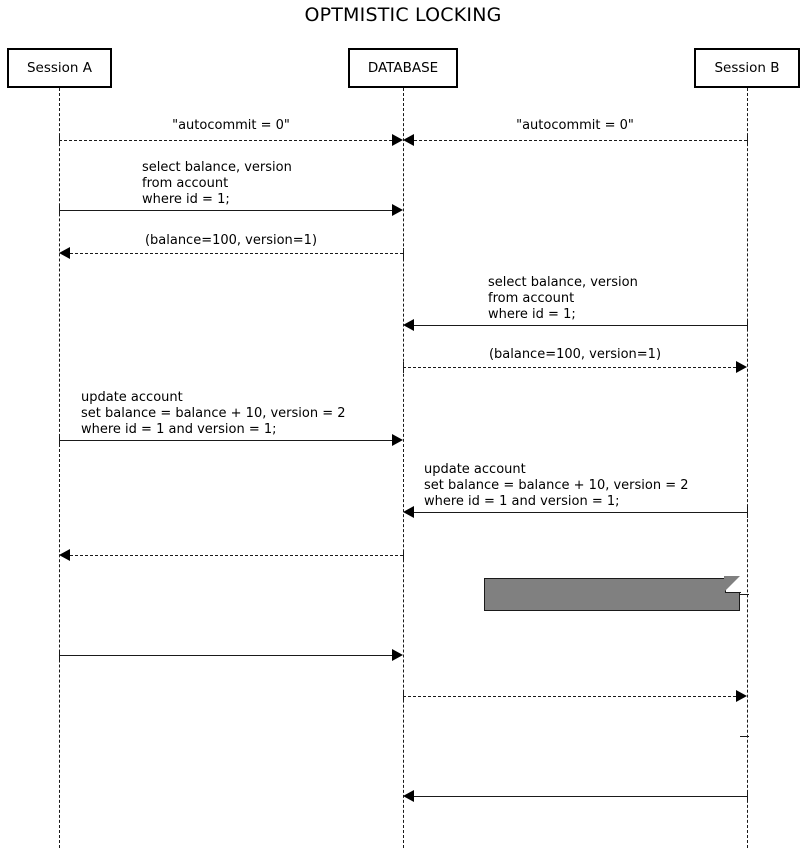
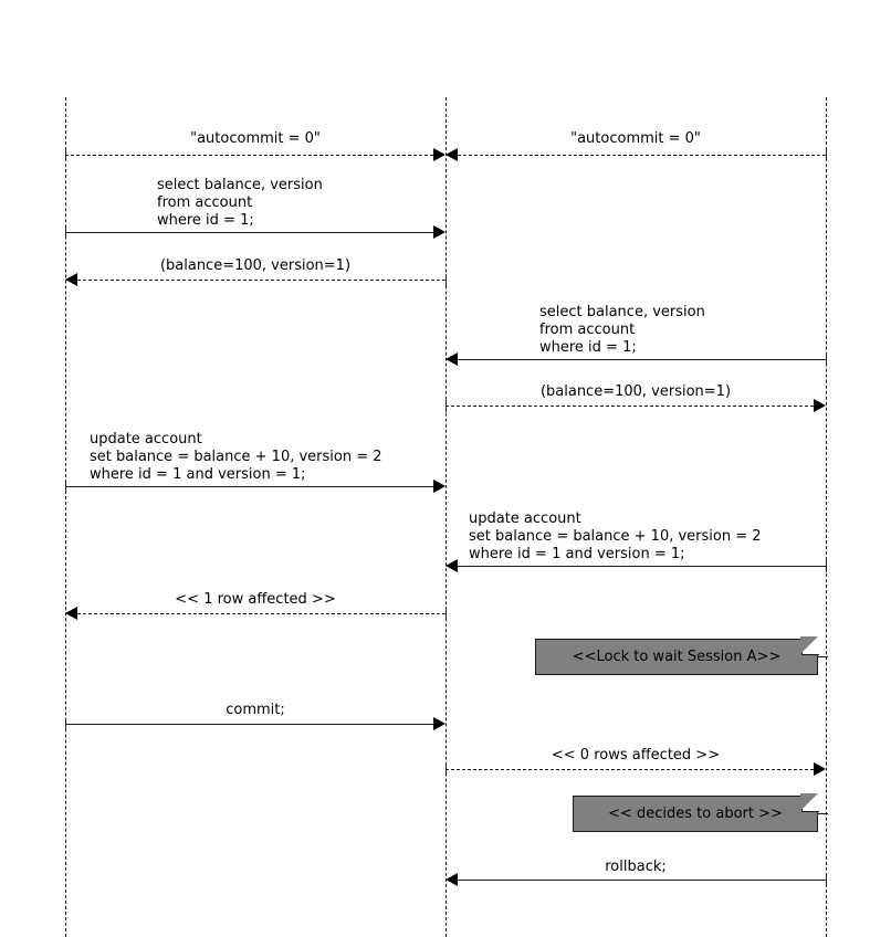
- OPTMISTIC LOCKING
- Session A
- DATABASE
- Session B
  "autocommit = 0"
  "autocommit = 0"
  select balance, version
  from account
  where id = 1;
  (balance=100, version=1)
  select balance, version
  from account
  where id = 1;
  (balance=100, version=1)
  update account
  set balance = balance + 10, version = 2
  where id = 1 and version = 1;
  update account
  set balance = balance + 10, version = 2
  where id = 1 and version = 1;
+ << 1 row affected >>
+ <<Lock to wait Session A>>
+ commit;
+ << 0 rows affected >>
+ << decides to abort >>
+ rollback;
